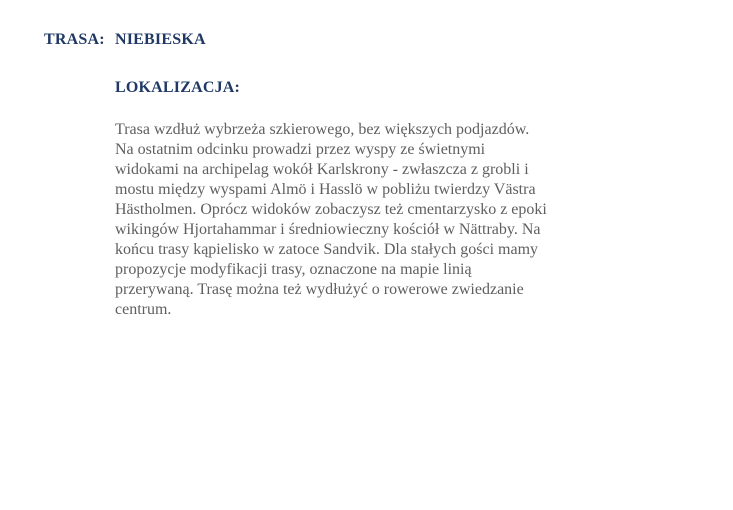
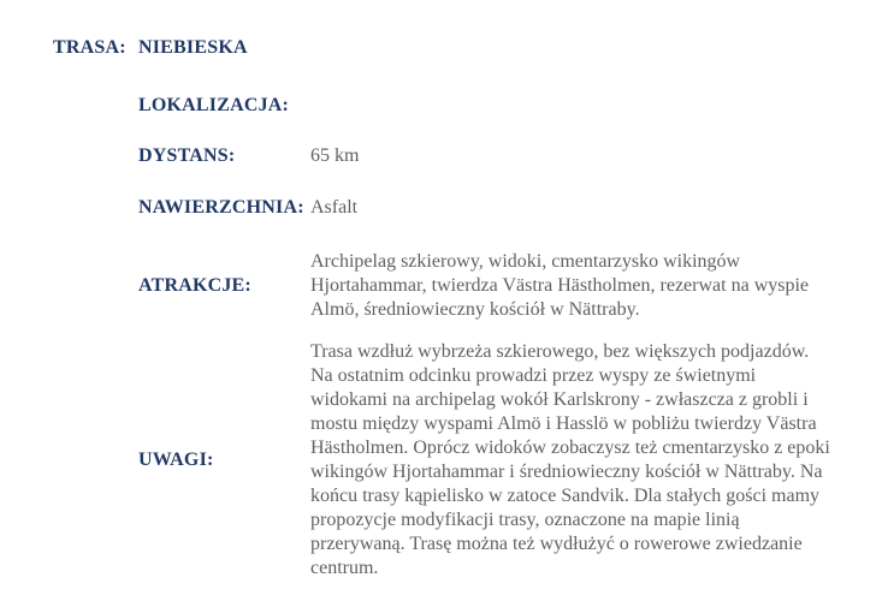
  TRASA:
  NIEBIESKA
  LOKALIZACJA:
+ DYSTANS:
+ 65 km
+ NAWIERZCHNIA:
+ Asfalt
+ ATRAKCJE:
+ Archipelag szkierowy, widoki, cmentarzysko wikingów
+ Hjortahammar, twierdza Västra Hästholmen, rezerwat na wyspie
+ Almö, średniowieczny kościół w Nättraby.
+ UWAGI:
  Trasa wzdłuż wybrzeża szkierowego, bez większych podjazdów.
  Na ostatnim odcinku prowadzi przez wyspy ze świetnymi
  widokami na archipelag wokół Karlskrony - zwłaszcza z grobli i
  mostu między wyspami Almö i Hasslö w pobliżu twierdzy Västra
  Hästholmen. Oprócz widoków zobaczysz też cmentarzysko z epoki
  wikingów Hjortahammar i średniowieczny kościół w Nättraby. Na
  końcu trasy kąpielisko w zatoce Sandvik. Dla stałych gości mamy
  propozycje modyfikacji trasy, oznaczone na mapie linią
  przerywaną. Trasę można też wydłużyć o rowerowe zwiedzanie
  centrum.
